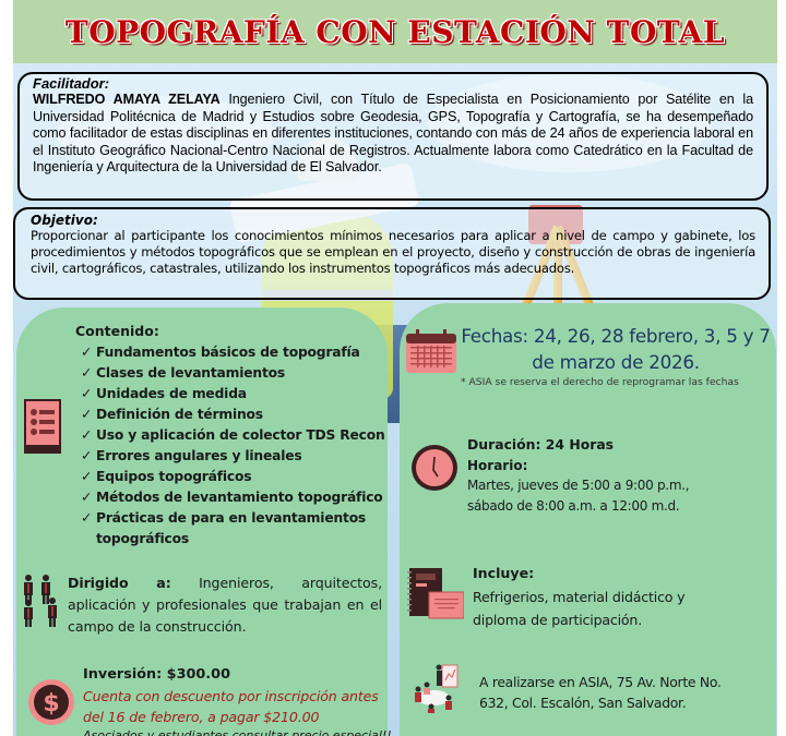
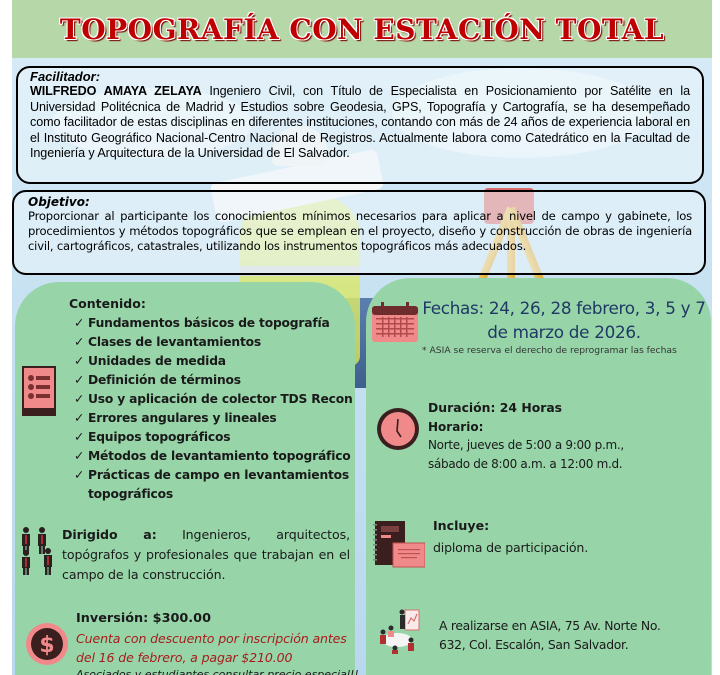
  TOPOGRAFÍA CON ESTACIÓN TOTAL
  Facilitador:
  WILFREDO AMAYA ZELAYA Ingeniero Civil, con Título de Especialista en Posicionamiento por Satélite en la Universidad Politécnica de Madrid y Estudios sobre Geodesia, GPS, Topografía y Cartografía, se ha desempeñado como facilitador de estas disciplinas en diferentes instituciones, contando con más de 24 años de experiencia laboral en el Instituto Geográfico Nacional-Centro Nacional de Registros. Actualmente labora como Catedrático en la Facultad de Ingeniería y Arquitectura de la Universidad de El Salvador.
  Objetivo:
  Proporcionar al participante los conocimientos mínimos necesarios para aplicar a nivel de campo y gabinete, los procedimientos y métodos topográficos que se emplean en el proyecto, diseño y construcción de obras de ingeniería civil, cartográficos, catastrales, utilizando los instrumentos topográficos más adecuados.
  Contenido:
  ✓
  Fundamentos básicos de topografía
  ✓
  Clases de levantamientos
  ✓
  Unidades de medida
  ✓
  Definición de términos
  ✓
  Uso y aplicación de colector TDS Recon
  ✓
  Errores angulares y lineales
  ✓
  Equipos topográficos
  ✓
  Métodos de levantamiento topográfico
  ✓
- Prácticas de para en levantamientos topográficos
+ Prácticas de campo en levantamientos topográficos
- Dirigido a: Ingenieros, arquitectos, aplicación y profesionales que trabajan en el campo de la construcción.
+ Dirigido a: Ingenieros, arquitectos, topógrafos y profesionales que trabajan en el campo de la construcción.
  $
  Inversión: $300.00
  Cuenta con descuento por inscripción antes del 16 de febrero, a pagar $210.00
  Fechas: 24, 26, 28 febrero, 3, 5 y 7 de marzo de 2026.
  * ASIA se reserva el derecho de reprogramar las fechas
  Duración: 24 Horas
  Horario:
- Martes, jueves de 5:00 a 9:00 p.m.,
+ Norte, jueves de 5:00 a 9:00 p.m.,
  sábado de 8:00 a.m. a 12:00 m.d.
  Incluye:
- Refrigerios, material didáctico y
  diploma de participación.
  A realizarse en ASIA, 75 Av. Norte No.
  632, Col. Escalón, San Salvador.
